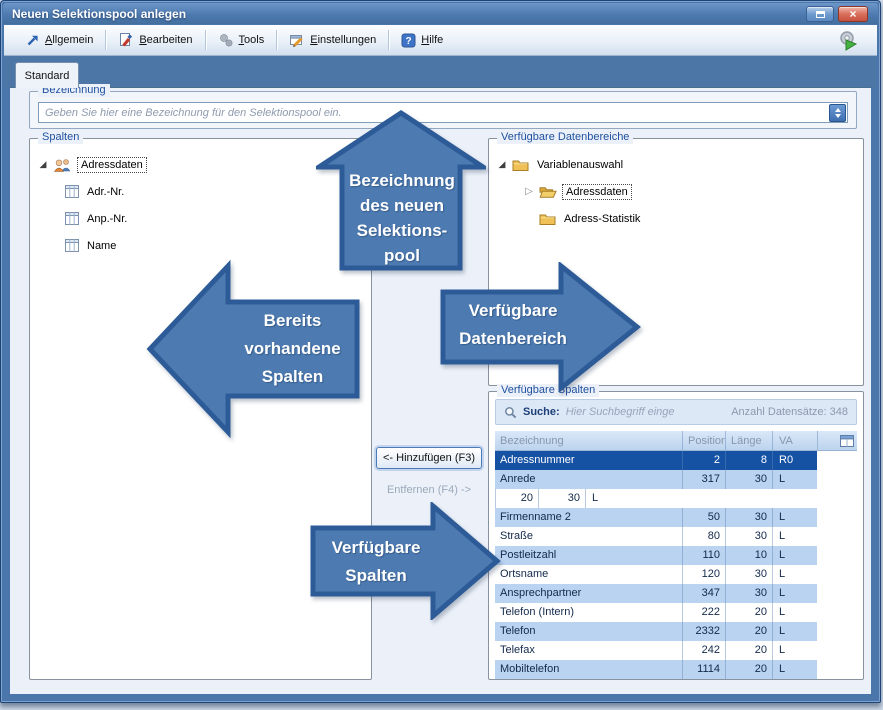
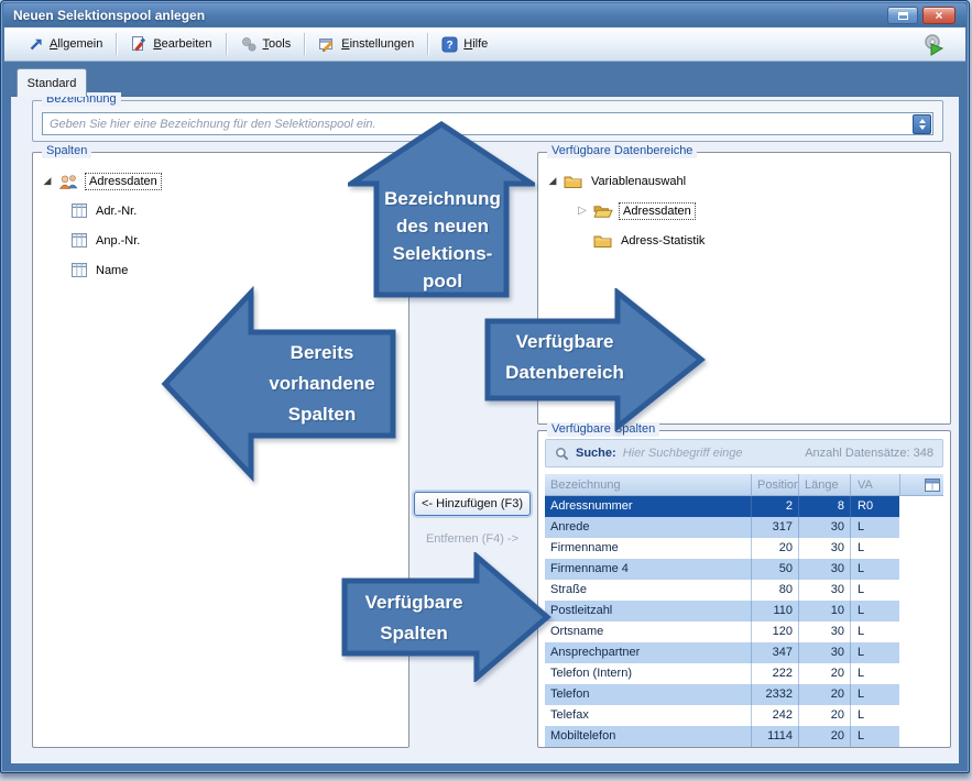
  Neuen Selektionspool anlegen
  ×
  Allgemein
  Bearbeiten
  Tools
  Einstellungen
  ?
  Hilfe
  Standard
  Bezeichnung
  Geben Sie hier eine Bezeichnung für den Selektionspool ein.
  Spalten
  ◢
  Adressdaten
  Adr.-Nr.
  Anp.-Nr.
  Name
  Verfügbare Datenbereiche
  ◢
  Variablenauswahl
  ▷
  Adressdaten
  Adress-Statistik
  Verfügbarepalten
  Suche:
  Hier Suchbegriff einge
  Anzahl Datensätze: 348
  Bezeichnung
  Position
  Länge
  VA
  Adressnummer
  2
  8
  R0
  Anrede
  317
  30
  L
+ Firmenname
  20
  30
  L
- Firmenname 2
+ Firmenname 4
  50
  30
  L
  Straße
  80
  30
  L
  Postleitzahl
  110
  10
  L
  Ortsname
  120
  30
  L
  Ansprechpartner
  347
  30
  L
  Telefon (Intern)
  222
  20
  L
  Telefon
  2332
  20
  L
  Telefax
  242
  20
  L
  Mobiltelefon
  1114
  20
  L
  <- Hinzufügen (F3)
  Entfernen (F4) ->
  Bezeichnung
  des neuen
  Selektions-
  pool
  Bereits
  vorhandene
  Spalten
  Verfügbare
  Datenbereich
  Verfügbare
  Spalten
